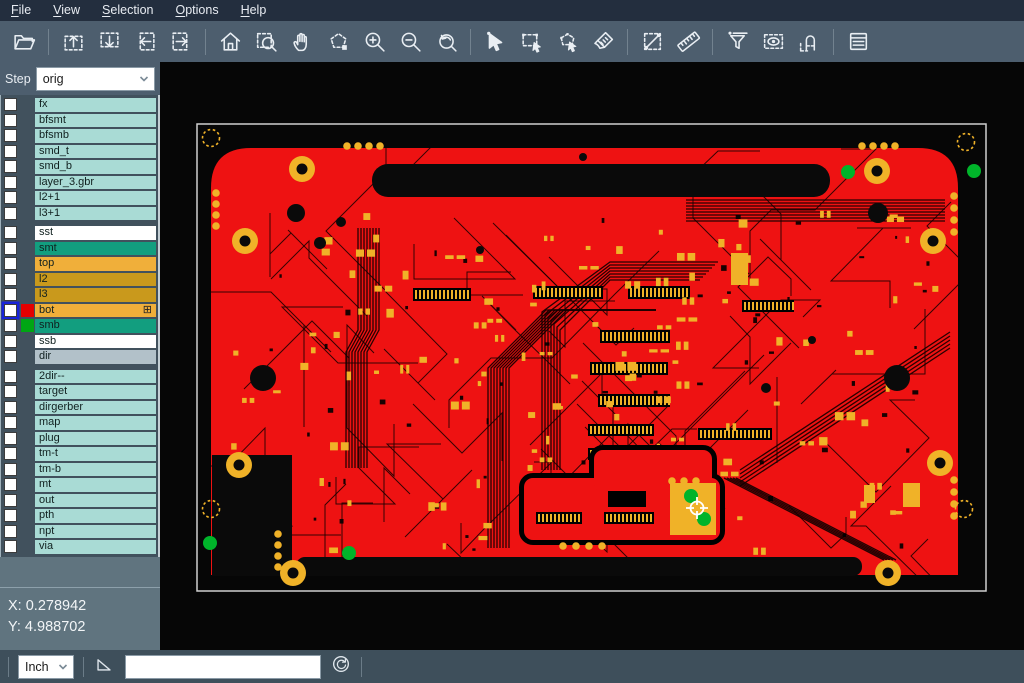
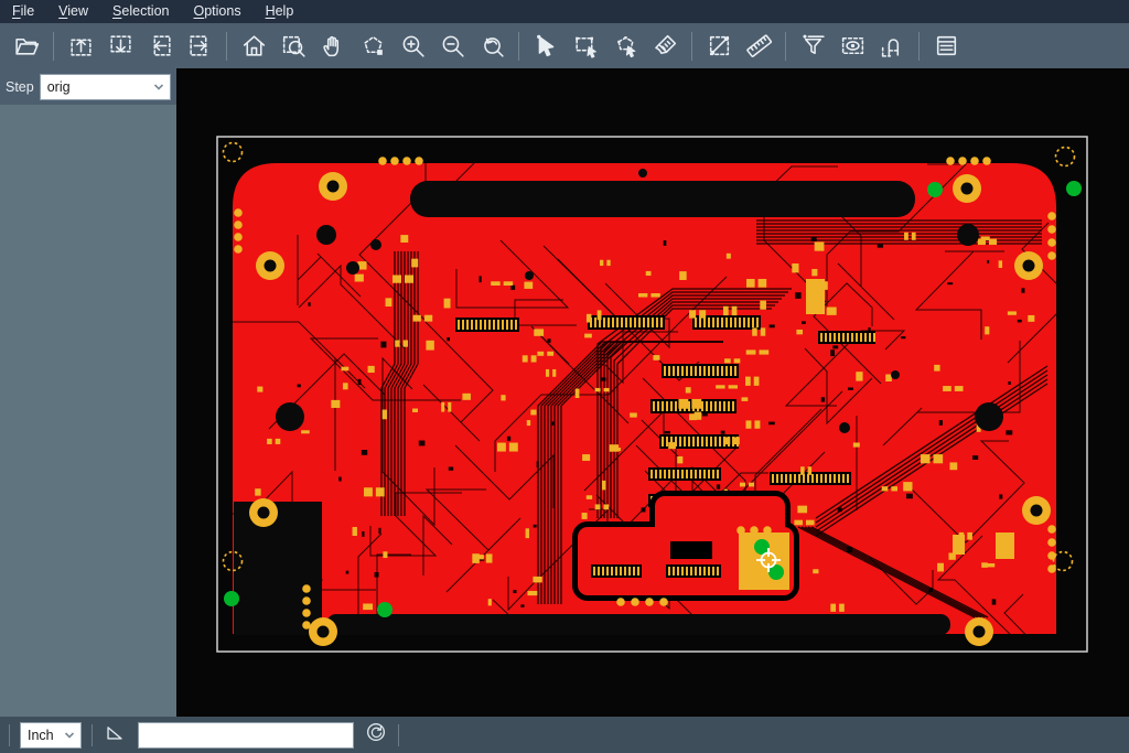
  File
  View
  Selection
  Options
  Help
  Step
  orig
- fx
- bfsmt
- bfsmb
- smd_t
- smd_b
- layer_3.gbr
- l2+1
- l3+1
- sst
- smt
- top
- l2
- l3
- bot
- ⊞
- smb
- ssb
- dir
- 2dir--
- target
- dirgerber
- map
- plug
- tm-t
- tm-b
- mt
- out
- pth
- npt
- via
- X: 0.278942
- Y: 4.988702
  Inch
